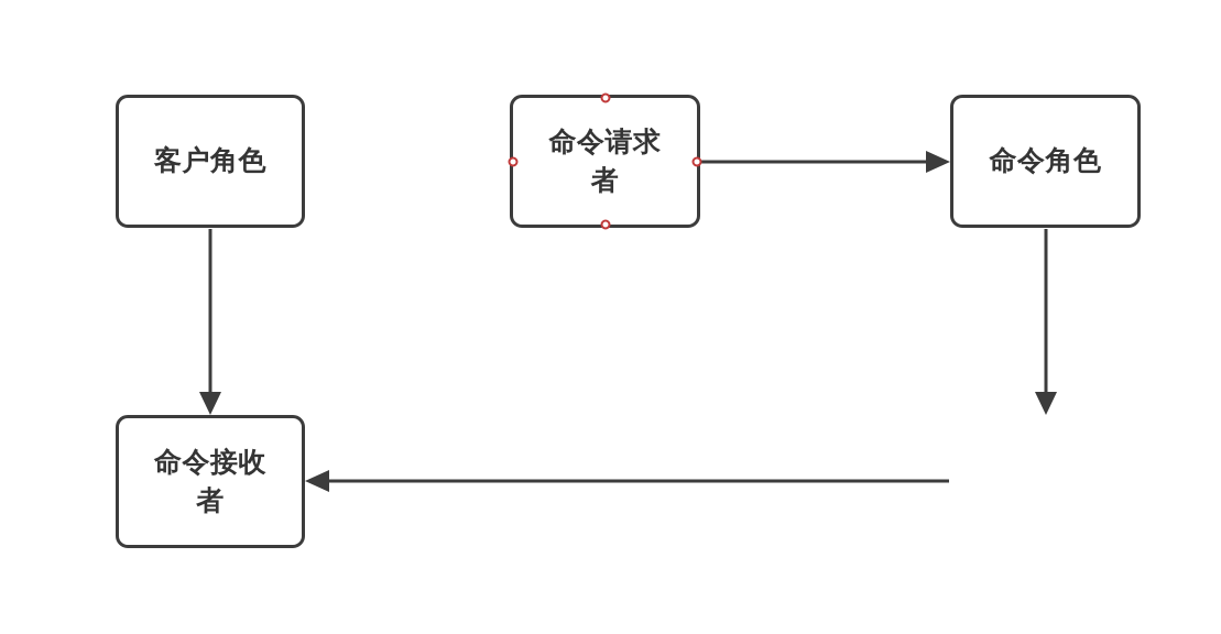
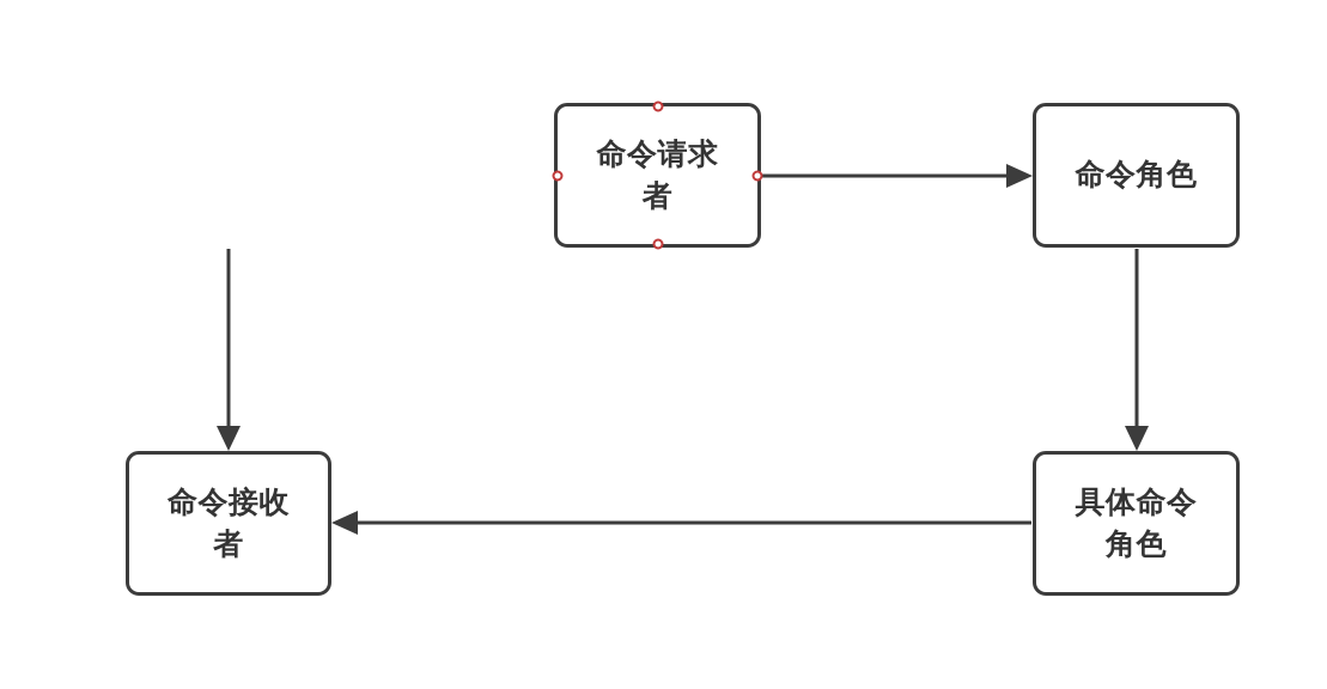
- 客户角色
  命令请求
  者
  命令角色
  命令接收
  者
+ 具体命令
+ 角色
